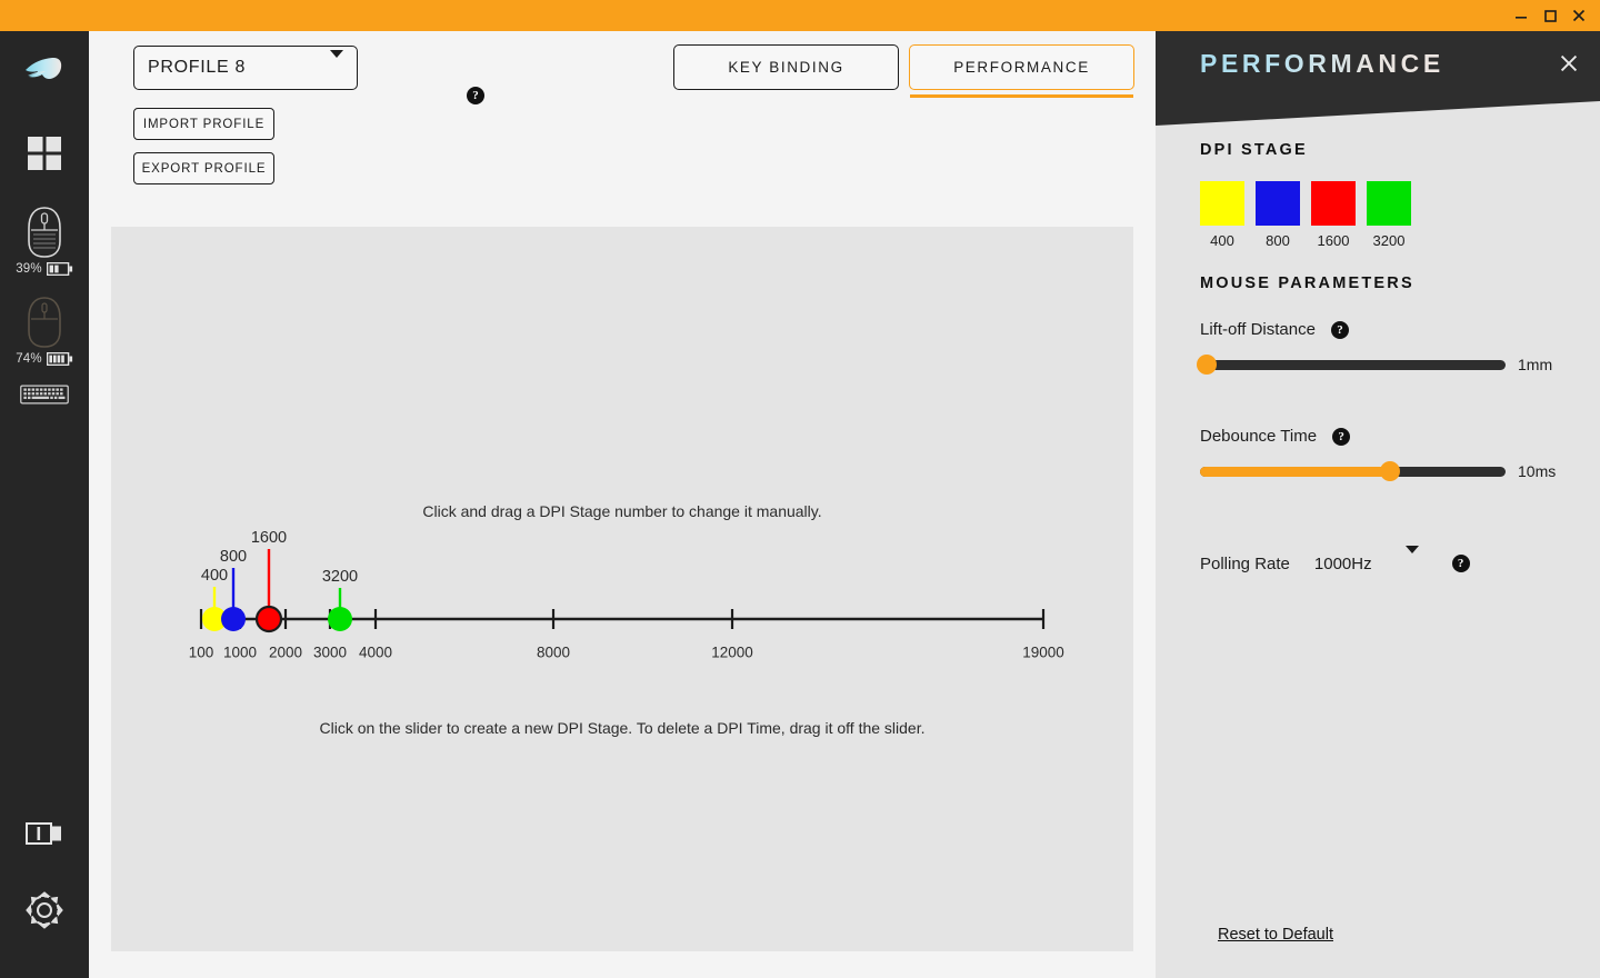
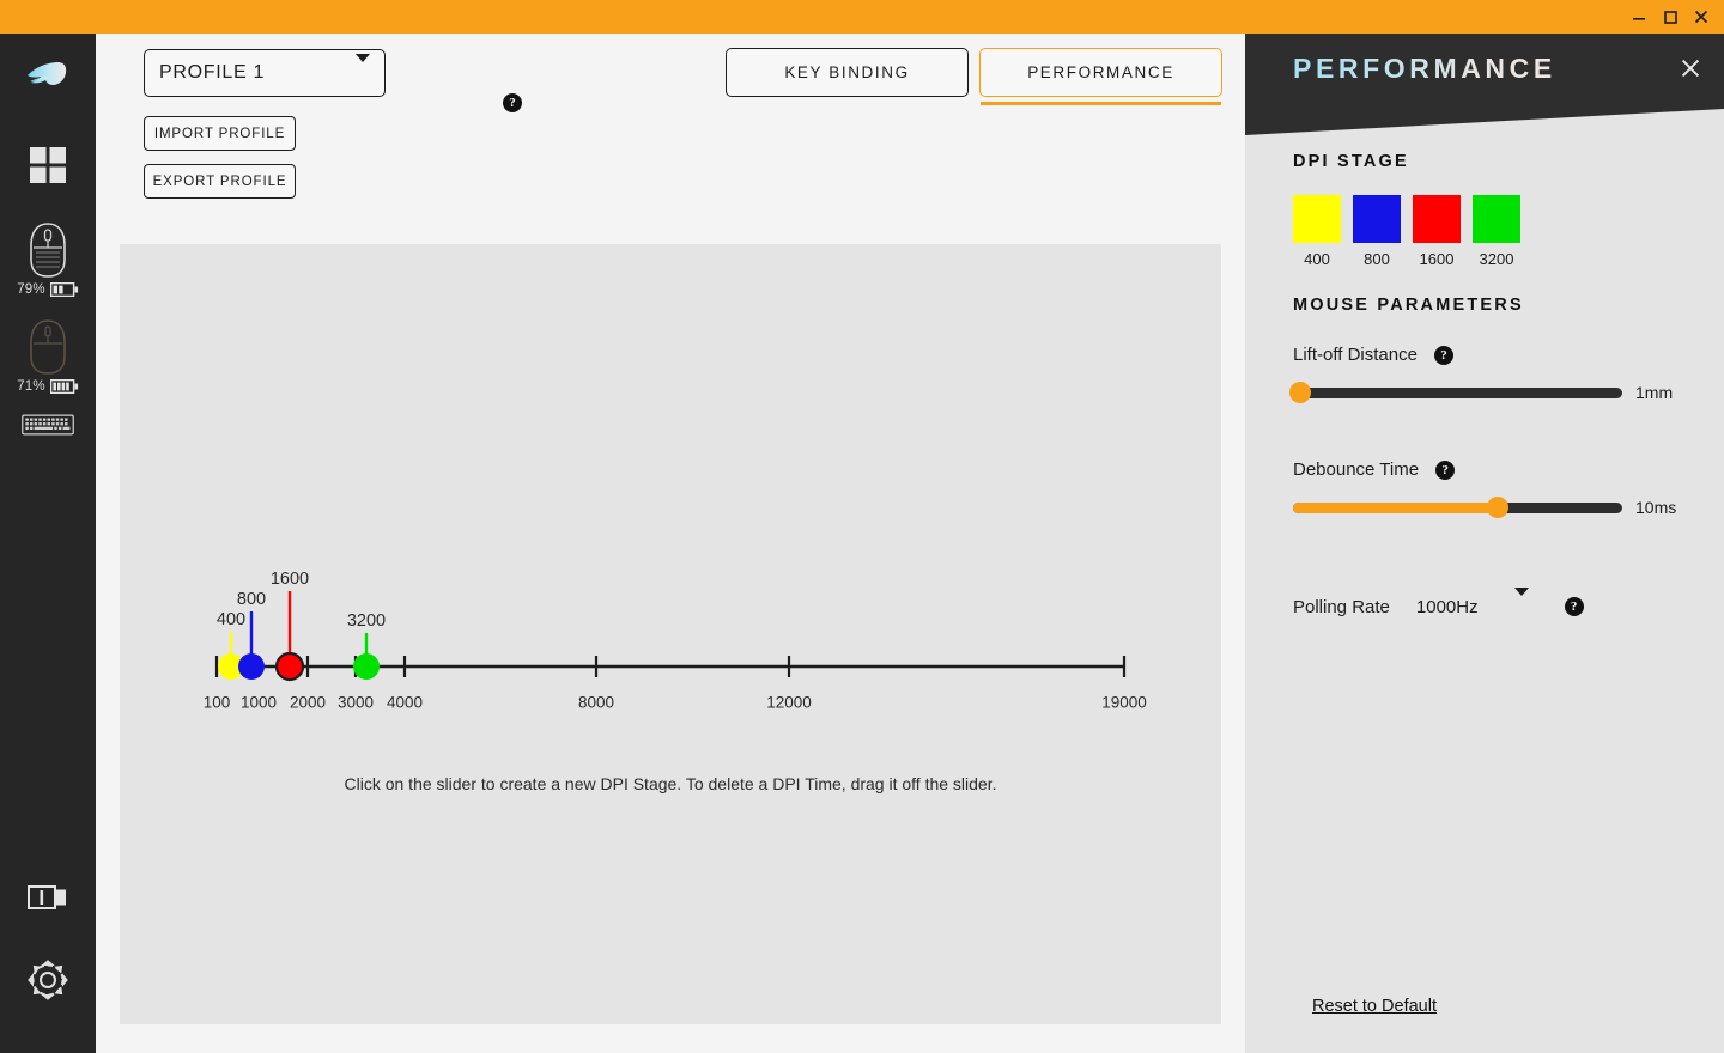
- 39%
+ 79%
- 74%
+ 71%
- PROFILE 8
+ PROFILE 1
  ?
  IMPORT PROFILE
  EXPORT PROFILE
  KEY BINDING
  PERFORMANCE
- Click and drag a DPI Stage number to change it manually.
  100
  1000
  2000
  3000
  4000
  8000
  12000
  19000
  400
  800
  1600
  3200
  Click on the slider to create a new DPI Stage. To delete a DPI Time, drag it off the slider.
  PERFORMANCE
  DPI STAGE
  400
  800
  1600
  3200
  MOUSE PARAMETERS
  Lift-off Distance
  ?
  1mm
  Debounce Time
  ?
  10ms
  Polling Rate
  1000Hz
  ?
  Reset to Default
